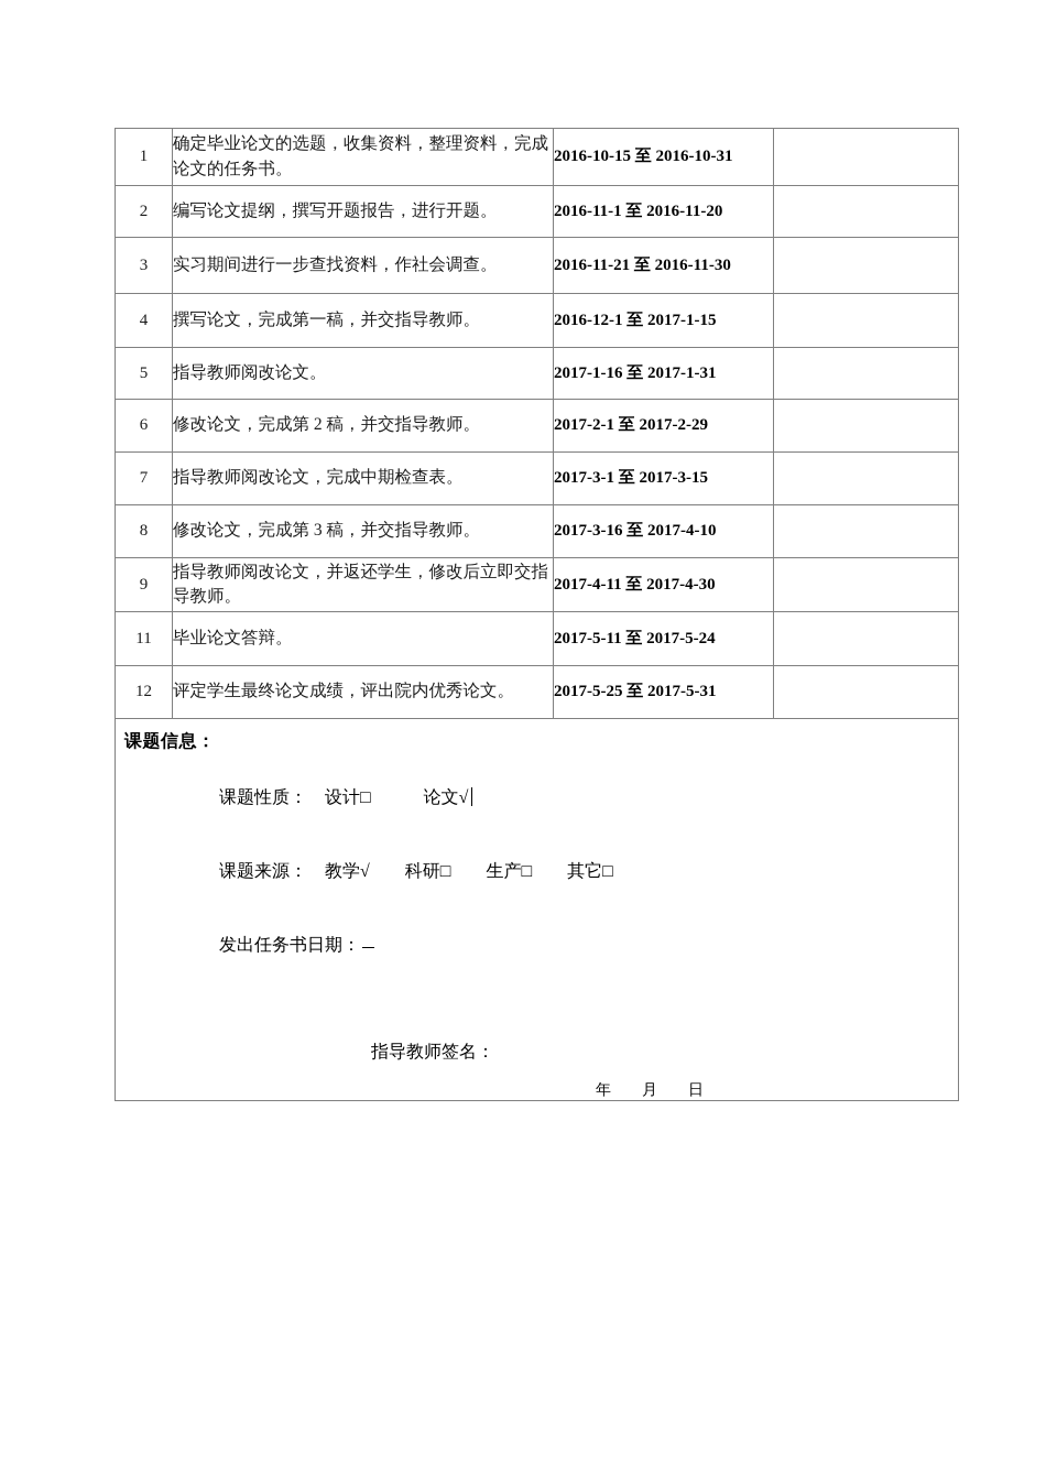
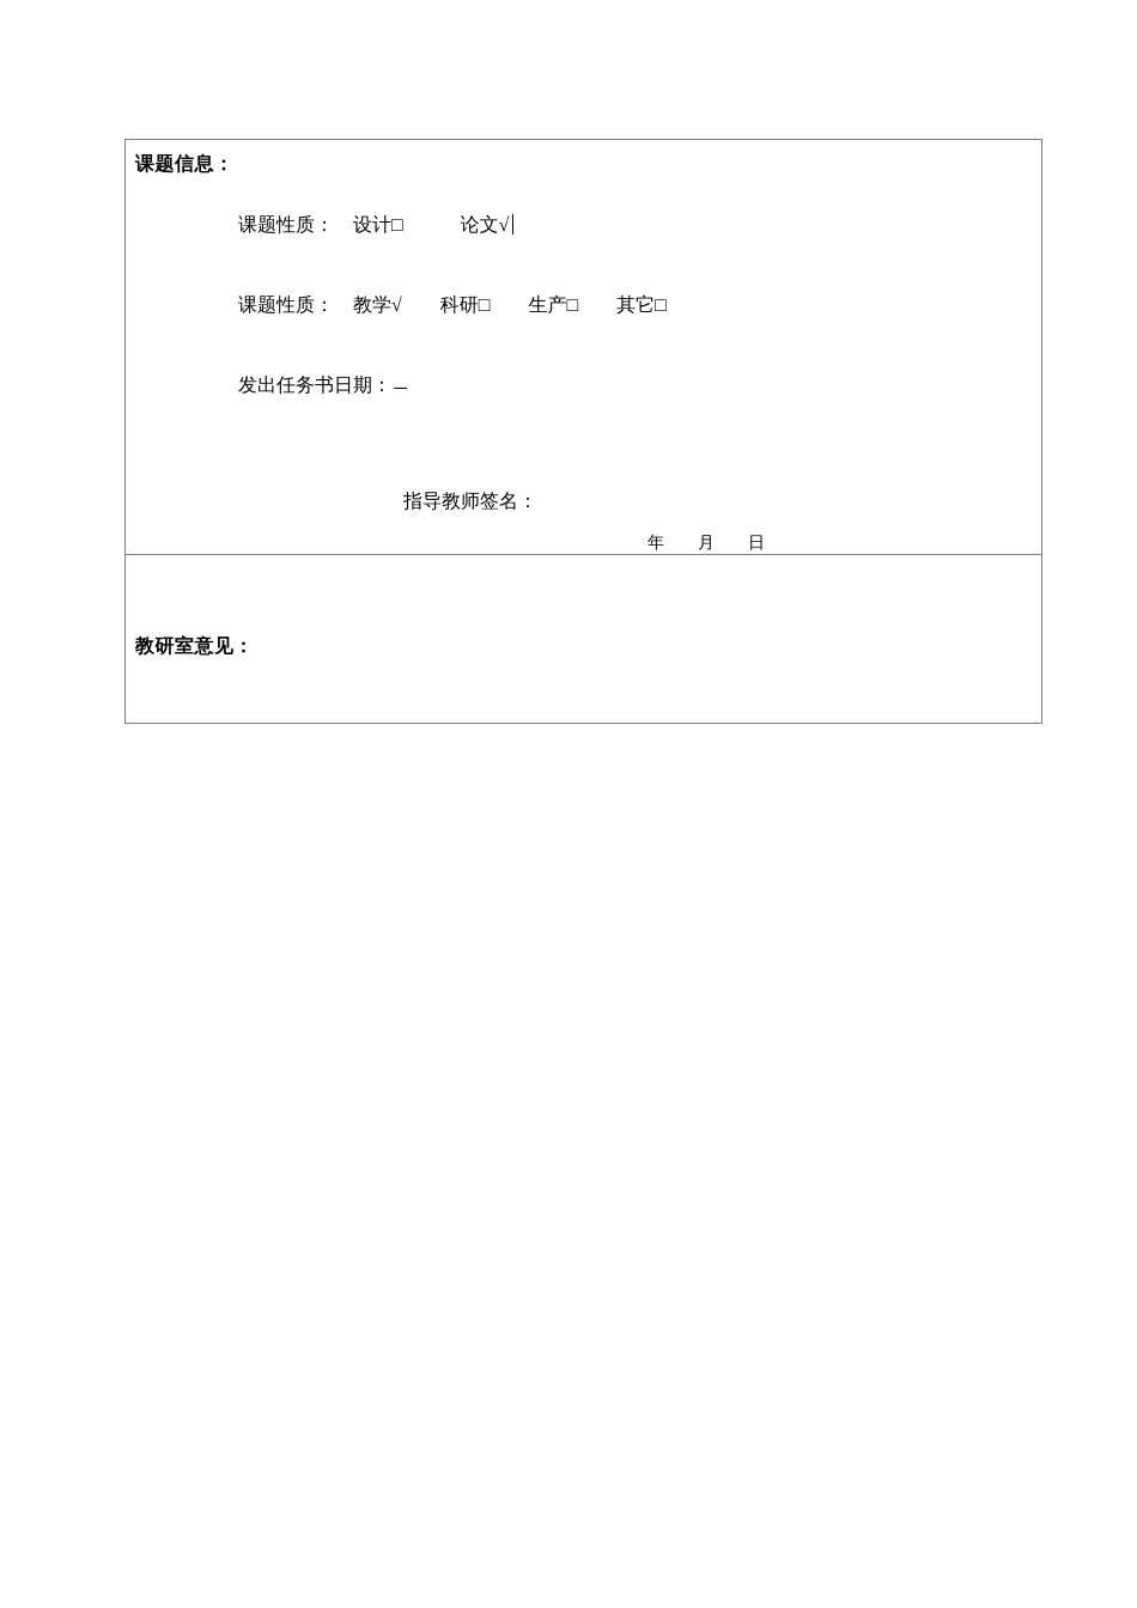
- 1	确定毕业论文的选题，收集资料，整理资料，完成论文的任务书。	2016-10-15 至 2016-10-31
- 2	编写论文提纲，撰写开题报告，进行开题。	2016-11-1 至 2016-11-20
- 3	实习期间进行一步查找资料，作社会调查。	2016-11-21 至 2016-11-30
- 4	撰写论文，完成第一稿，并交指导教师。	2016-12-1 至 2017-1-15
- 5	指导教师阅改论文。	2017-1-16 至 2017-1-31
- 6	修改论文，完成第 2 稿，并交指导教师。	2017-2-1 至 2017-2-29
- 7	指导教师阅改论文，完成中期检查表。	2017-3-1 至 2017-3-15
- 8	修改论文，完成第 3 稿，并交指导教师。	2017-3-16 至 2017-4-10
- 9	指导教师阅改论文，并返还学生，修改后立即交指导教师。	2017-4-11 至 2017-4-30
- 11	毕业论文答辩。	2017-5-11 至 2017-5-24
- 12	评定学生最终论文成绩，评出院内优秀论文。	2017-5-25 至 2017-5-31
- 课题信息： 课题性质： 设计□ 论文√ 课题来源： 教学√ 科研□ 生产□ 其它□ 发出任务书日期： 指导教师签名： 年 月 日
+ 课题信息： 课题性质： 设计□ 论文√ 课题性质： 教学√ 科研□ 生产□ 其它□ 发出任务书日期： 指导教师签名： 年 月 日
+ 教研室意见：
